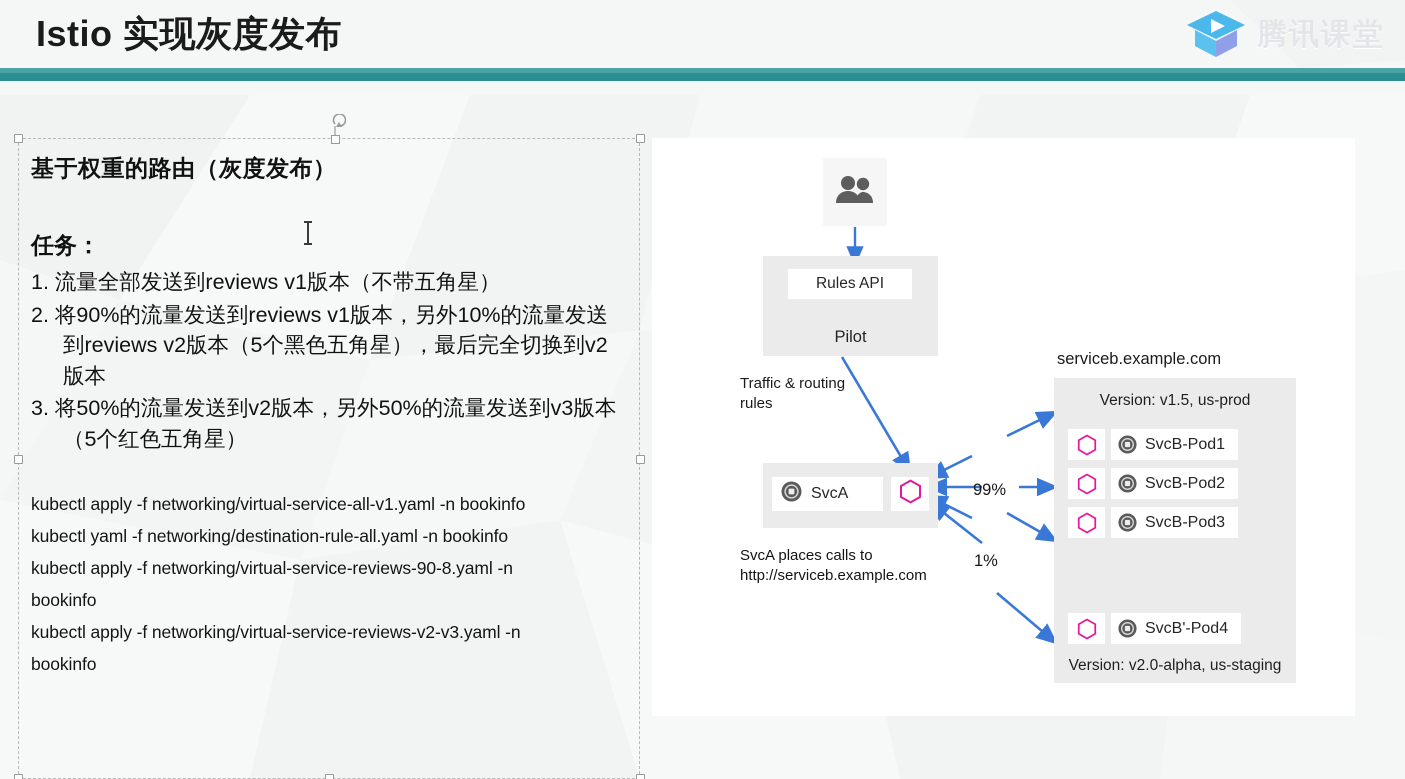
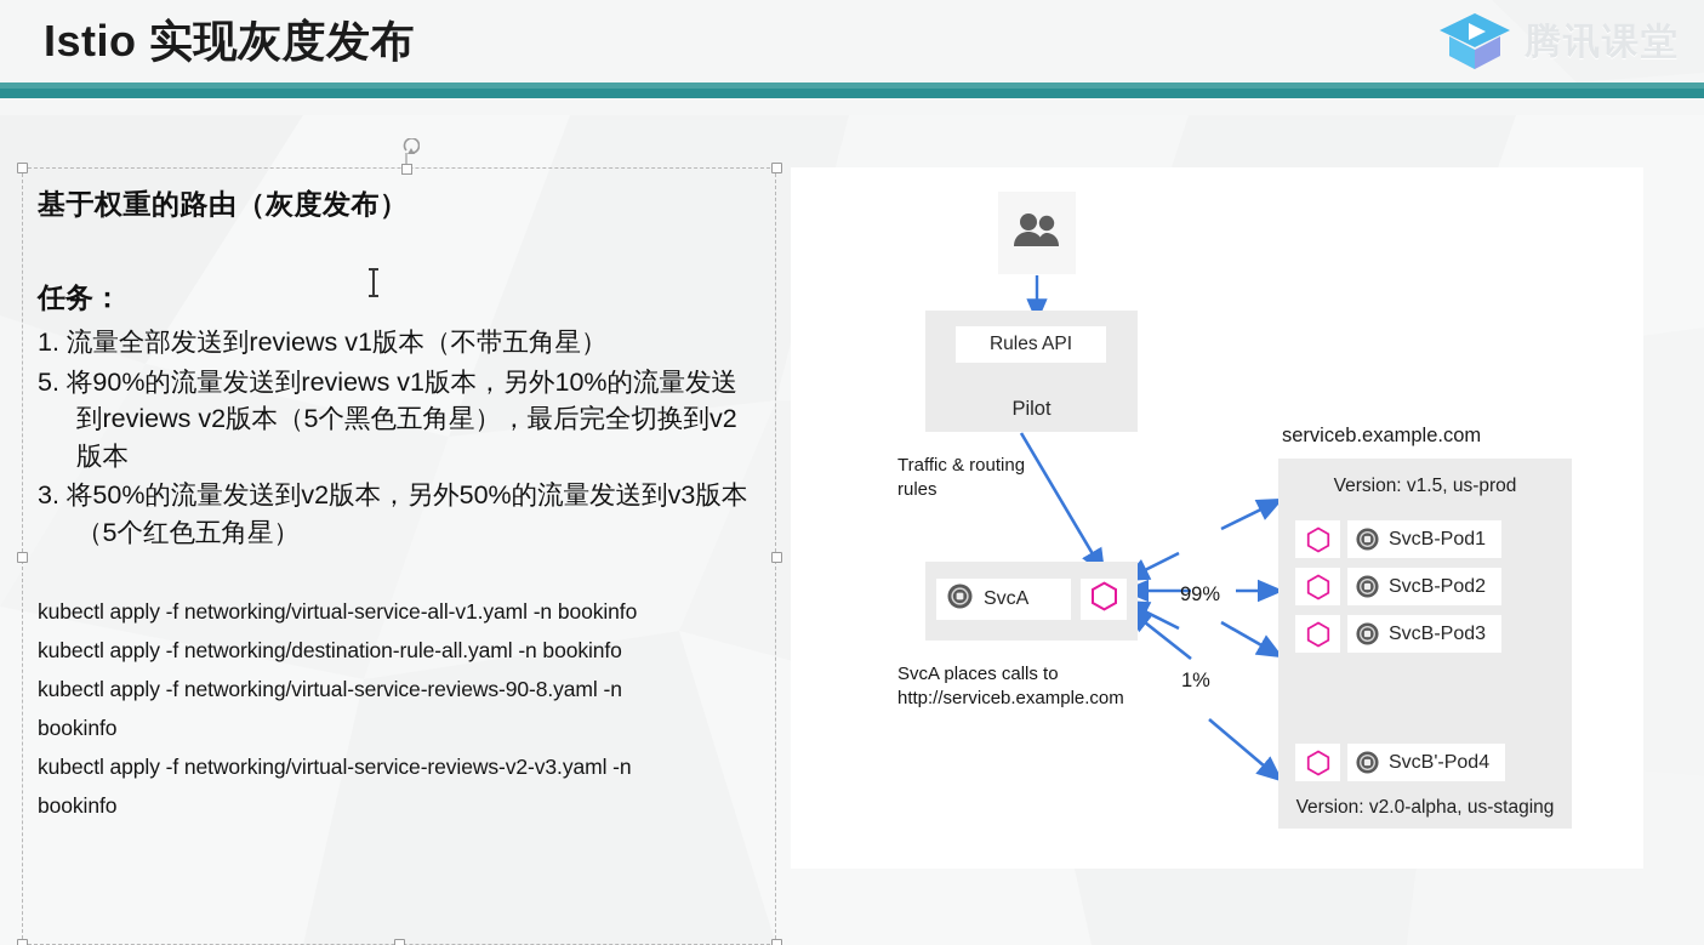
  Istio 实现灰度发布
  腾讯课堂
  基于权重的路由（灰度发布）
  任务：
  1. 流量全部发送到reviews v1版本（不带五角星）
- 2. 将90%的流量发送到reviews v1版本，另外10%的流量发送到reviews v2版本（5个黑色五角星），最后完全切换到v2版本
+ 5. 将90%的流量发送到reviews v1版本，另外10%的流量发送到reviews v2版本（5个黑色五角星），最后完全切换到v2版本
  3. 将50%的流量发送到v2版本，另外50%的流量发送到v3版本（5个红色五角星）
  kubectl apply -f networking/virtual-service-all-v1.yaml -n bookinfo
- kubectl yaml -f networking/destination-rule-all.yaml -n bookinfo
+ kubectl apply -f networking/destination-rule-all.yaml -n bookinfo
  kubectl apply -f networking/virtual-service-reviews-90-8.yaml -n
  bookinfo
  kubectl apply -f networking/virtual-service-reviews-v2-v3.yaml -n
  bookinfo
  Rules API
  Pilot
  Traffic & routing rules
  SvcA
  SvcA places calls to http://serviceb.example.com
  99%
  1%
  serviceb.example.com
  Version: v1.5, us-prod
  Version: v2.0-alpha, us-staging
  SvcB-Pod1
  SvcB-Pod2
  SvcB-Pod3
  SvcB'-Pod4
